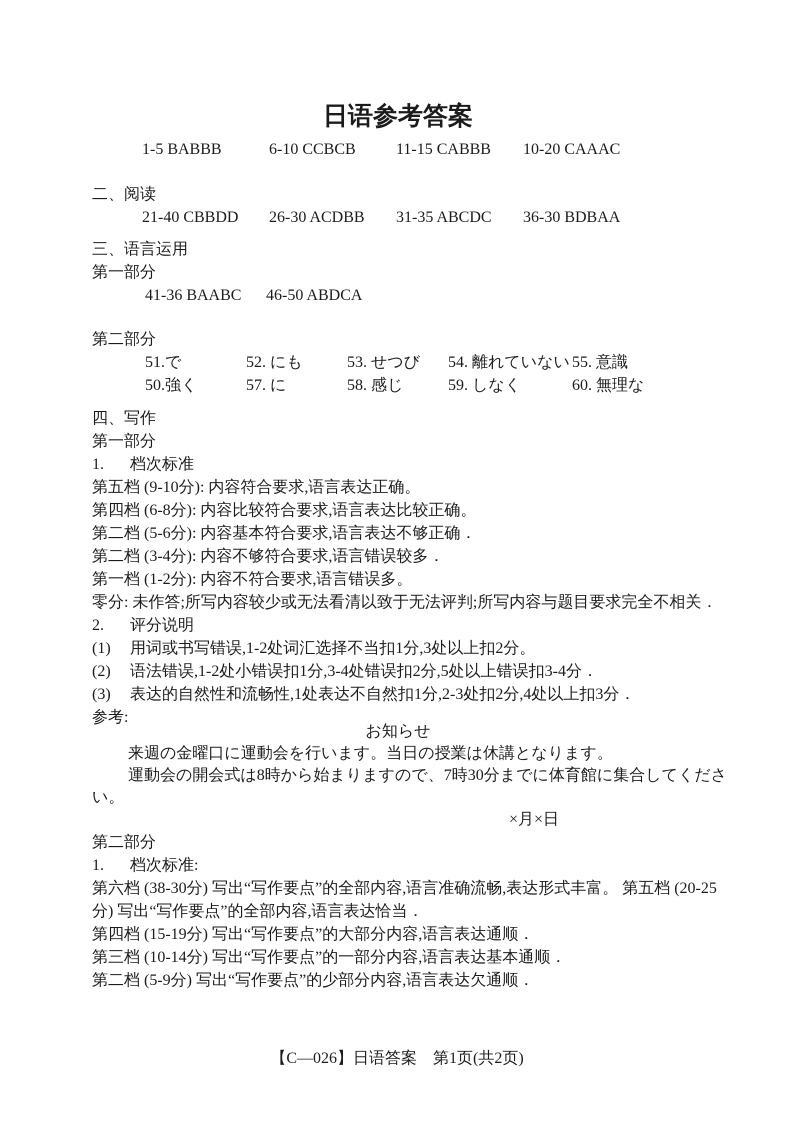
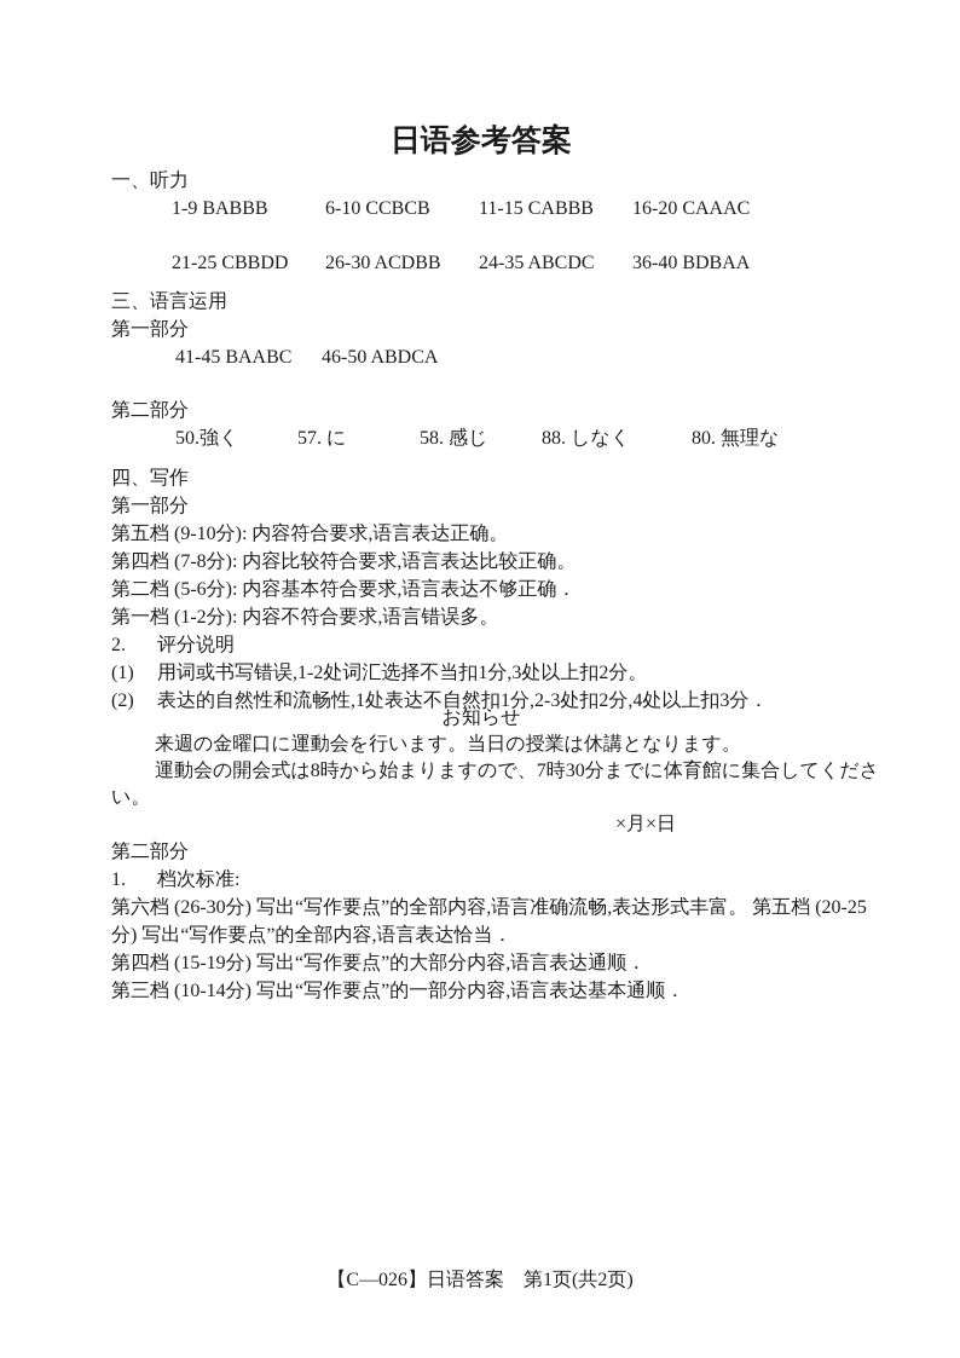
  日语参考答案
+ 一、听力
- 1-5 BABBB
+ 1-9 BABBB
  6-10 CCBCB
  11-15 CABBB
- 10-20 CAAAC
+ 16-20 CAAAC
- 二、阅读
- 21-40 CBBDD
+ 21-25 CBBDD
  26-30 ACDBB
- 31-35 ABCDC
+ 24-35 ABCDC
- 36-30 BDBAA
+ 36-40 BDBAA
  三、语言运用
  第一部分
- 41-36 BAABC
+ 41-45 BAABC
  46-50 ABDCA
  第二部分
- 51.で
- 52. にも
- 53. せつび
- 54. 離れていない
- 55. 意識
  50.強く
  57. に
  58. 感じ
- 59. しなく
+ 88. しなく
- 60. 無理な
+ 80. 無理な
  四、写作
  第一部分
- 1. 档次标准
  第五档 (9-10分): 内容符合要求,语言表达正确。
- 第四档 (6-8分): 内容比较符合要求,语言表达比较正确。
+ 第四档 (7-8分): 内容比较符合要求,语言表达比较正确。
  第二档 (5-6分): 内容基本符合要求,语言表达不够正确．
- 第二档 (3-4分): 内容不够符合要求,语言错误较多．
  第一档 (1-2分): 内容不符合要求,语言错误多。
- 零分: 未作答;所写内容较少或无法看清以致于无法评判;所写内容与题目要求完全不相关．
  2. 评分说明
  (1) 用词或书写错误,1-2处词汇选择不当扣1分,3处以上扣2分。
- (2) 语法错误,1-2处小错误扣1分,3-4处错误扣2分,5处以上错误扣3-4分．
- (3) 表达的自然性和流畅性,1处表达不自然扣1分,2-3处扣2分,4处以上扣3分．
+ (2) 表达的自然性和流畅性,1处表达不自然扣1分,2-3处扣2分,4处以上扣3分．
- 参考:
  お知らせ
  来週の金曜口に運動会を行います。当日の授業は休講となります。
  運動会の開会式は8時から始まりますので、7時30分までに体育館に集合してくださ
  い。
  ×月×日
  第二部分
  1. 档次标准:
- 第六档 (38-30分) 写出“写作要点”的全部内容,语言准确流畅,表达形式丰富。 第五档 (20-25
+ 第六档 (26-30分) 写出“写作要点”的全部内容,语言准确流畅,表达形式丰富。 第五档 (20-25
  分) 写出“写作要点”的全部内容,语言表达恰当．
  第四档 (15-19分) 写出“写作要点”的大部分内容,语言表达通顺．
  第三档 (10-14分) 写出“写作要点”的一部分内容,语言表达基本通顺．
- 第二档 (5-9分) 写出“写作要点”的少部分内容,语言表达欠通顺．
  【C—026】日语答案 第1页(共2页)
